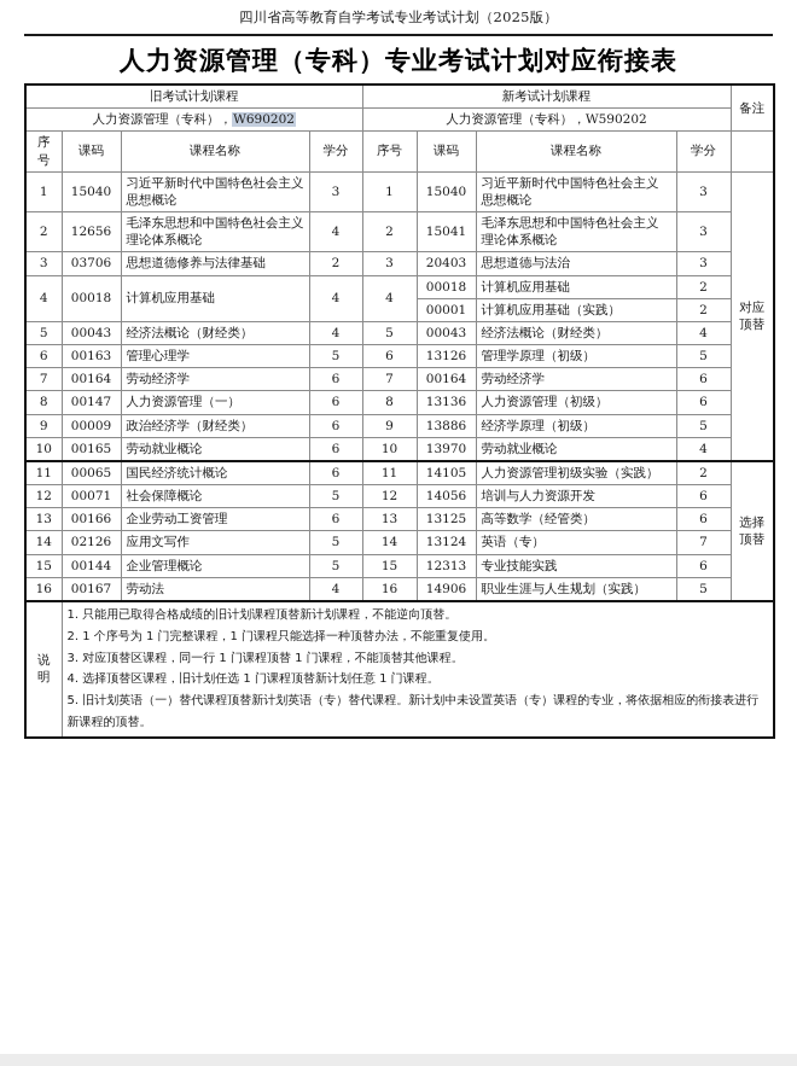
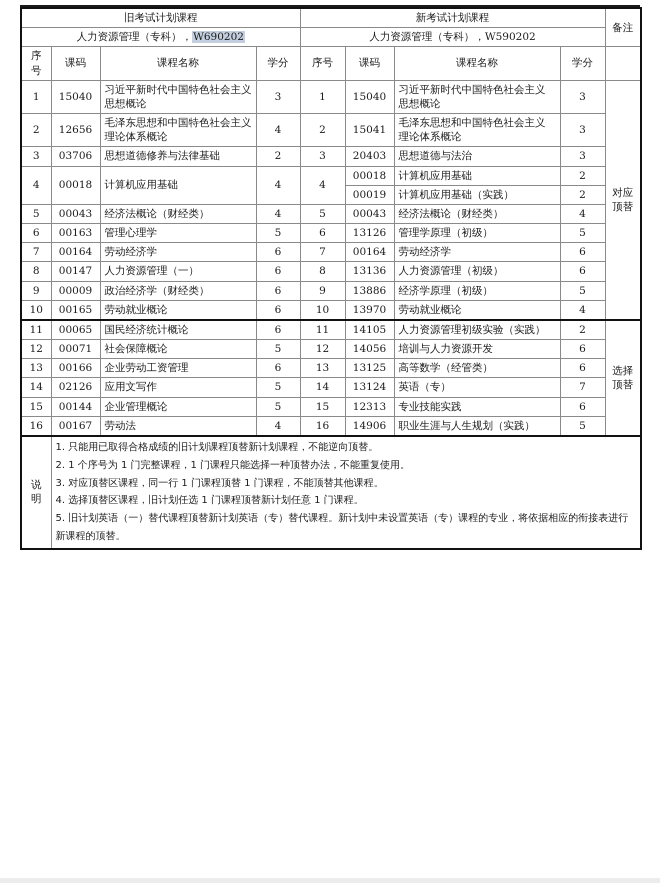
- 四川省高等教育自学考试专业考试计划（2025版）
- 人力资源管理（专科）专业考试计划对应衔接表
  旧考试计划课程	新考试计划课程	备注
  人力资源管理（专科），W690202	人力资源管理（专科），W590202
  序号	课码	课程名称	学分	序号	课码	课程名称	学分
  1	15040	习近平新时代中国特色社会主义思想概论	3	1	15040	习近平新时代中国特色社会主义思想概论	3	对应顶替
  2	12656	毛泽东思想和中国特色社会主义理论体系概论	4	2	15041	毛泽东思想和中国特色社会主义理论体系概论	3
  3	03706	思想道德修养与法律基础	2	3	20403	思想道德与法治	3
  4	00018	计算机应用基础	4	4	00018	计算机应用基础	2
- 00001	计算机应用基础（实践）	2
+ 00019	计算机应用基础（实践）	2
  5	00043	经济法概论（财经类）	4	5	00043	经济法概论（财经类）	4
  6	00163	管理心理学	5	6	13126	管理学原理（初级）	5
  7	00164	劳动经济学	6	7	00164	劳动经济学	6
  8	00147	人力资源管理（一）	6	8	13136	人力资源管理（初级）	6
  9	00009	政治经济学（财经类）	6	9	13886	经济学原理（初级）	5
  10	00165	劳动就业概论	6	10	13970	劳动就业概论	4
  11	00065	国民经济统计概论	6	11	14105	人力资源管理初级实验（实践）	2	选择顶替
  12	00071	社会保障概论	5	12	14056	培训与人力资源开发	6
  13	00166	企业劳动工资管理	6	13	13125	高等数学（经管类）	6
  14	02126	应用文写作	5	14	13124	英语（专）	7
  15	00144	企业管理概论	5	15	12313	专业技能实践	6
  16	00167	劳动法	4	16	14906	职业生涯与人生规划（实践）	5
  说明	1. 只能用已取得合格成绩的旧计划课程顶替新计划课程，不能逆向顶替。 2. 1 个序号为 1 门完整课程，1 门课程只能选择一种顶替办法，不能重复使用。 3. 对应顶替区课程，同一行 1 门课程顶替 1 门课程，不能顶替其他课程。 4. 选择顶替区课程，旧计划任选 1 门课程顶替新计划任意 1 门课程。 5. 旧计划英语（一）替代课程顶替新计划英语（专）替代课程。新计划中未设置英语（专）课程的专业，将依据相应的衔接表进行新课程的顶替。
